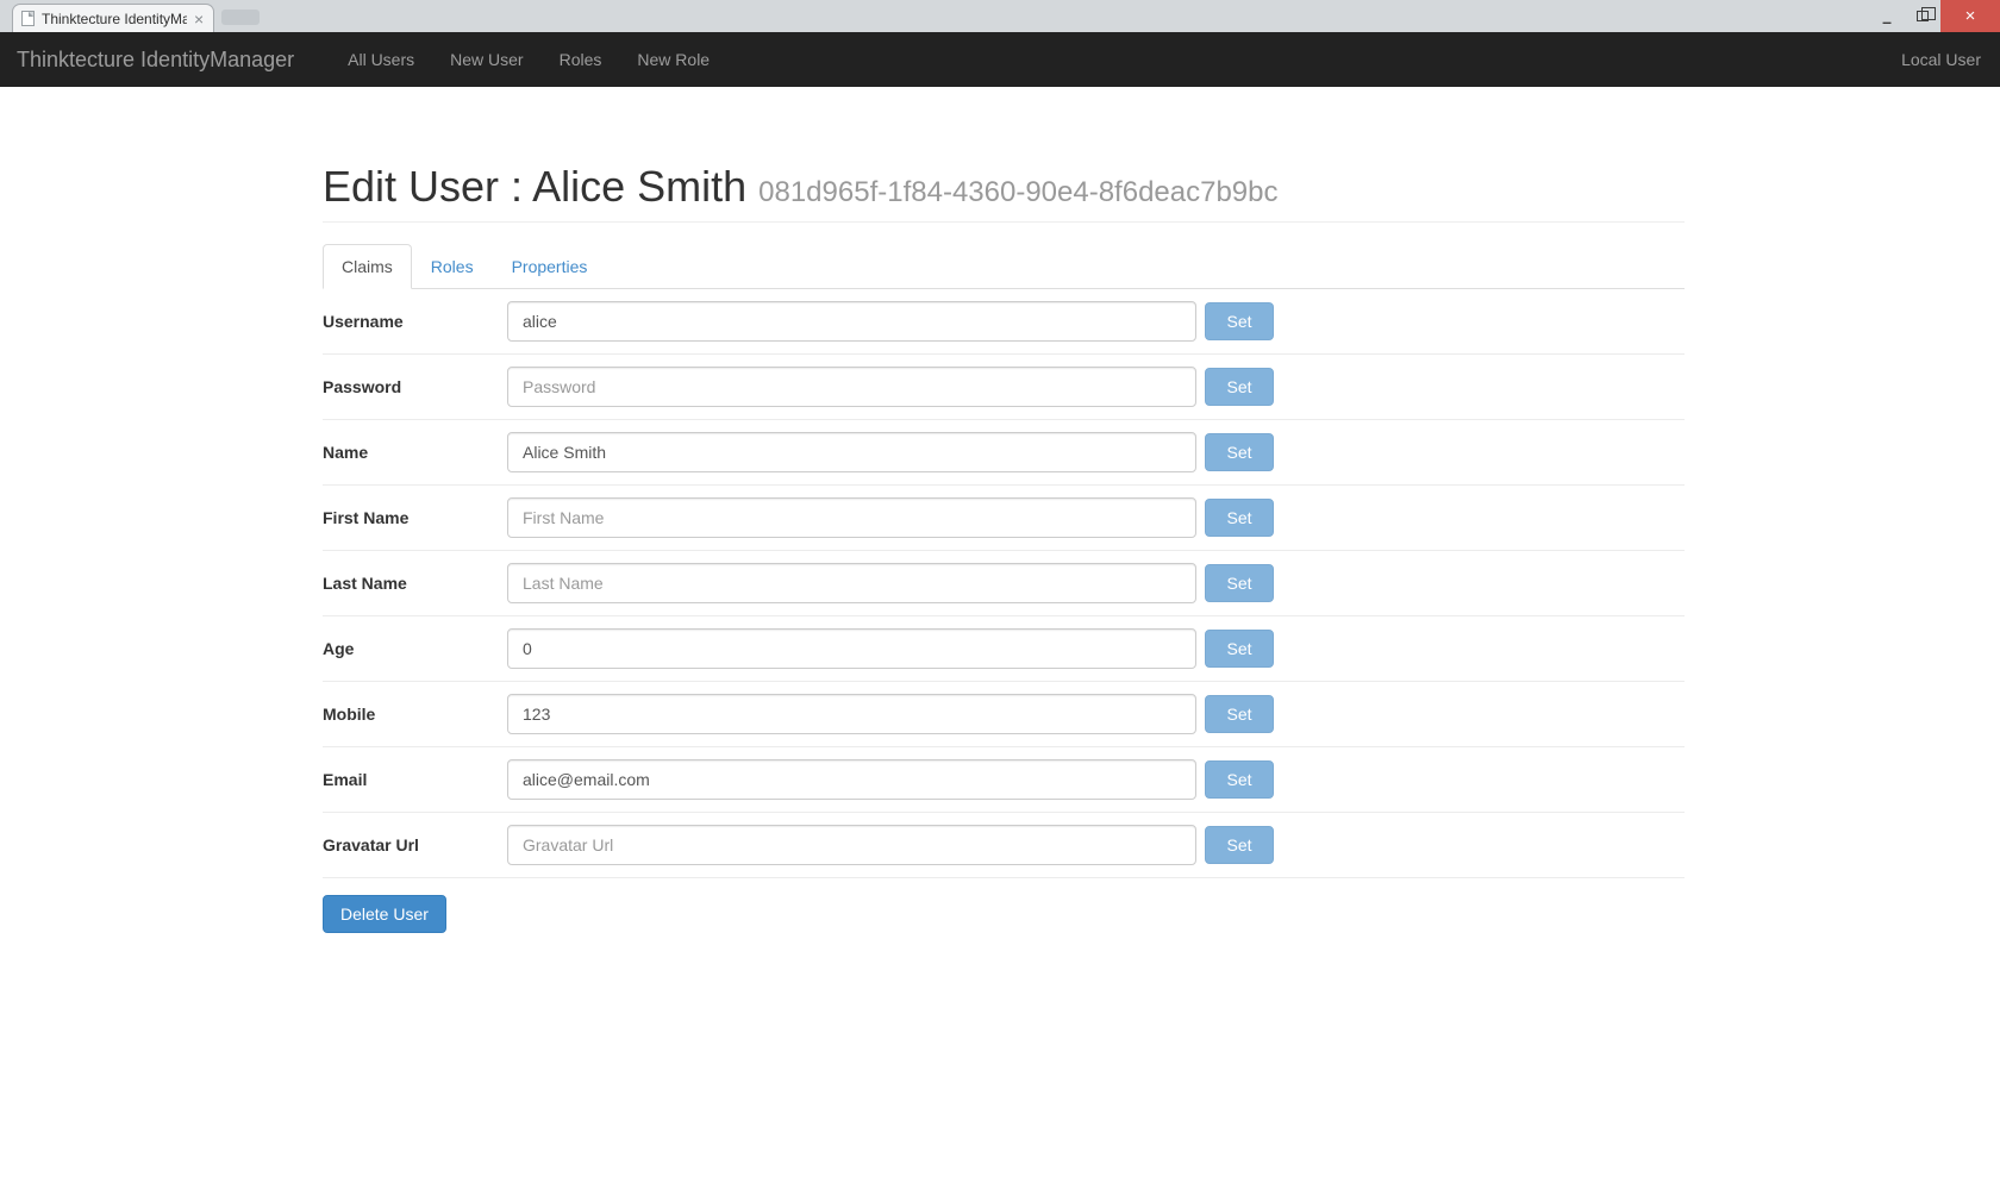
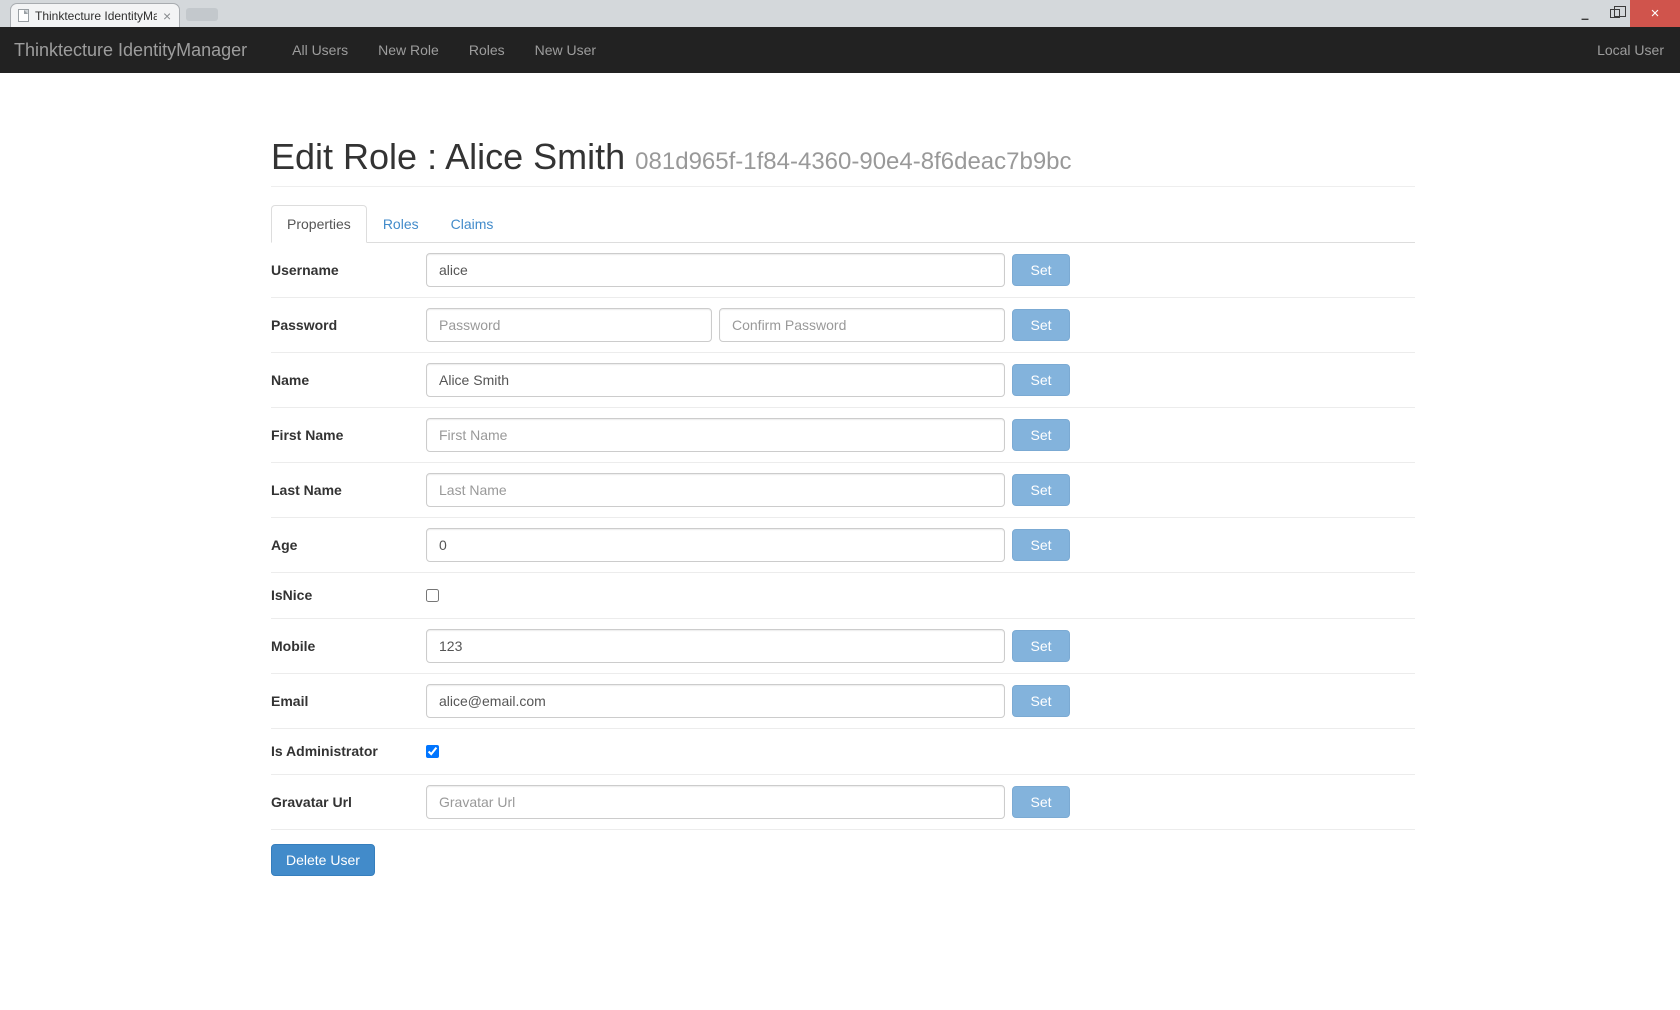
  Thinktecture IdentityMa
  ×
  –
  ×
  Thinktecture IdentityManager
  All Users
- New User
+ New Role
  Roles
- New Role
+ New User
  Local User
- Edit User : Alice Smith 081d965f-1f84-4360-90e4-8f6deac7b9bc
+ Edit Role : Alice Smith 081d965f-1f84-4360-90e4-8f6deac7b9bc
- Claims
+ Properties
  Roles
- Properties
+ Claims
  Username
  alice
  Set
  Password
  Password
+ Confirm Password
  Set
  Name
  Alice Smith
  Set
  First Name
  First Name
  Set
  Last Name
  Last Name
  Set
  Age
  0
  Set
+ IsNice
  Mobile
  123
  Set
  Email
  alice@email.com
  Set
+ Is Administrator
  Gravatar Url
  Gravatar Url
  Set
  Delete User
